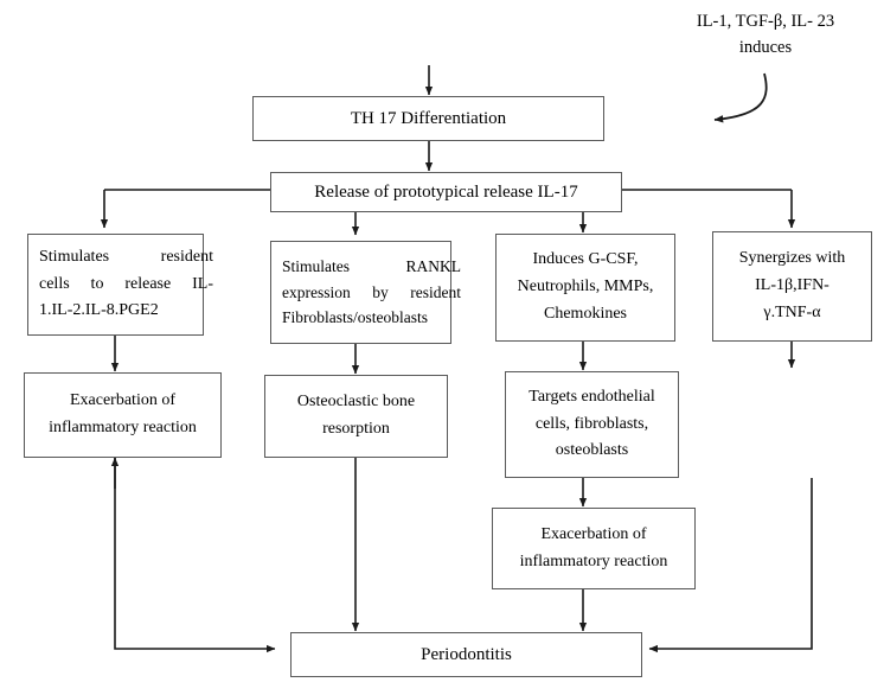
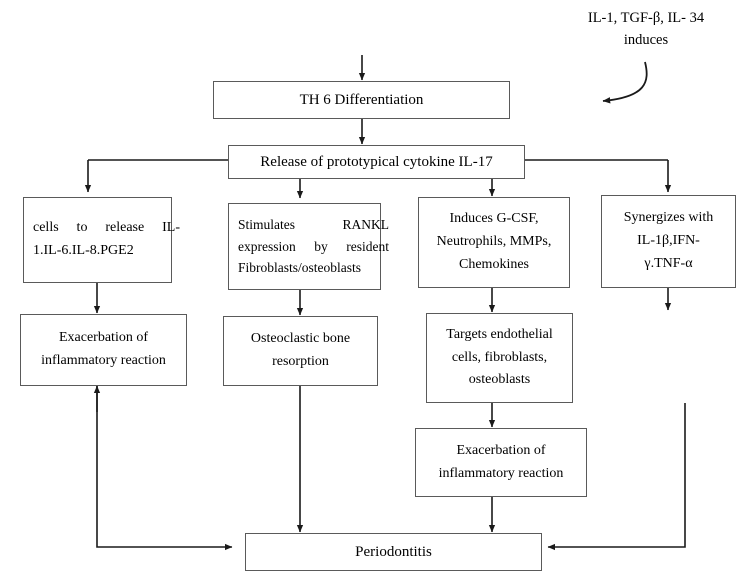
- TH 17 Differentiation
+ TH 6 Differentiation
- Release of prototypical release IL-17
+ Release of prototypical cytokine IL-17
- Stimulates resident
  cells to release IL-
- 1.IL-2.IL-8.PGE2
+ 1.IL-6.IL-8.PGE2
  Stimulates RANKL
  expression by resident
  Fibroblasts/osteoblasts
  Induces G-CSF,
  Neutrophils, MMPs,
  Chemokines
  Synergizes with
  IL-1β,IFN-
  γ.TNF-α
  Exacerbation of
  inflammatory reaction
  Osteoclastic bone
  resorption
  Targets endothelial
  cells, fibroblasts,
  osteoblasts
  Exacerbation of
  inflammatory reaction
  Periodontitis
- IL-1, TGF-β, IL- 23 induces
+ IL-1, TGF-β, IL- 34 induces
